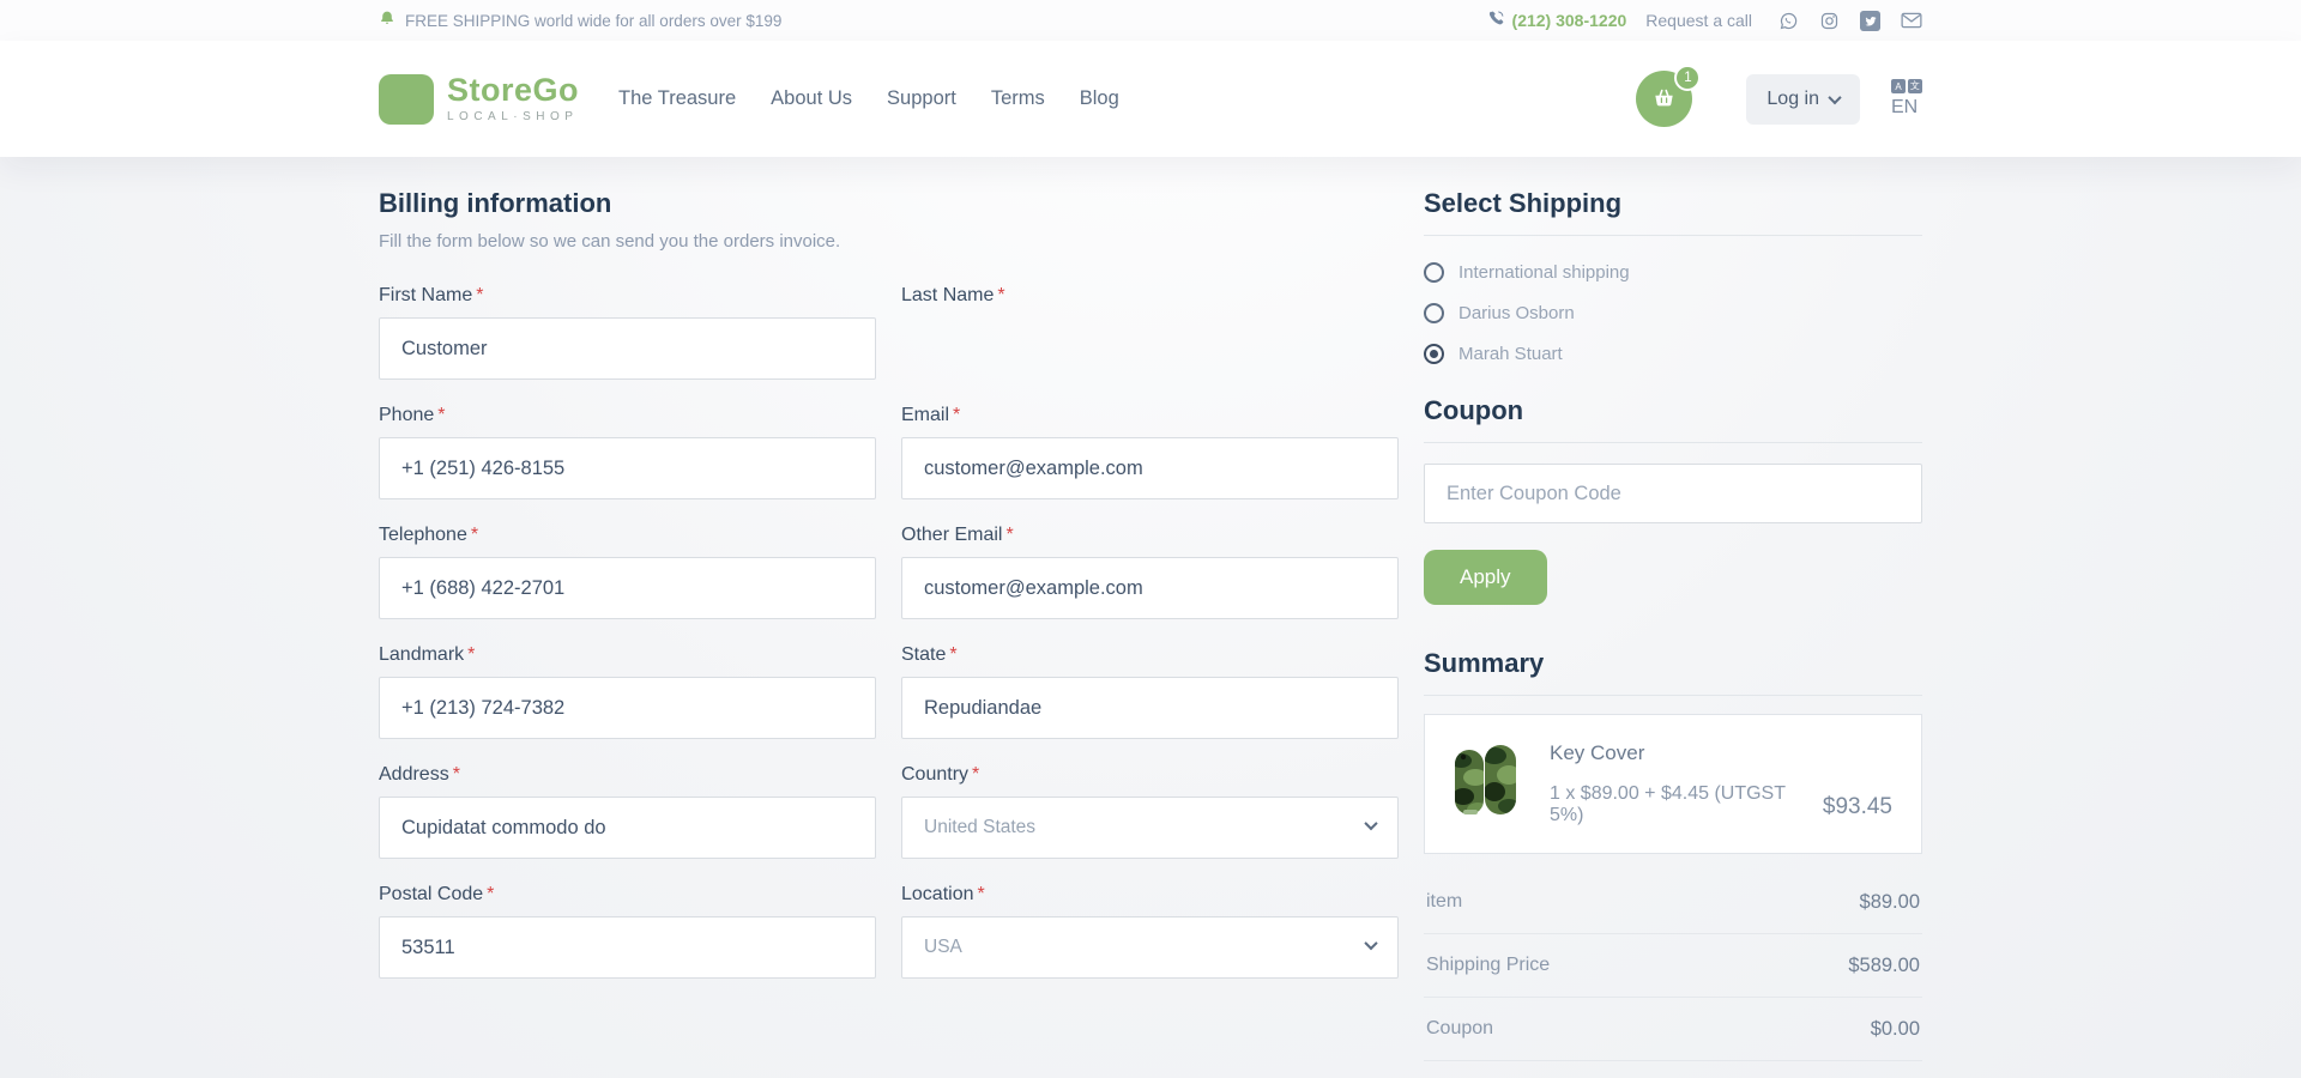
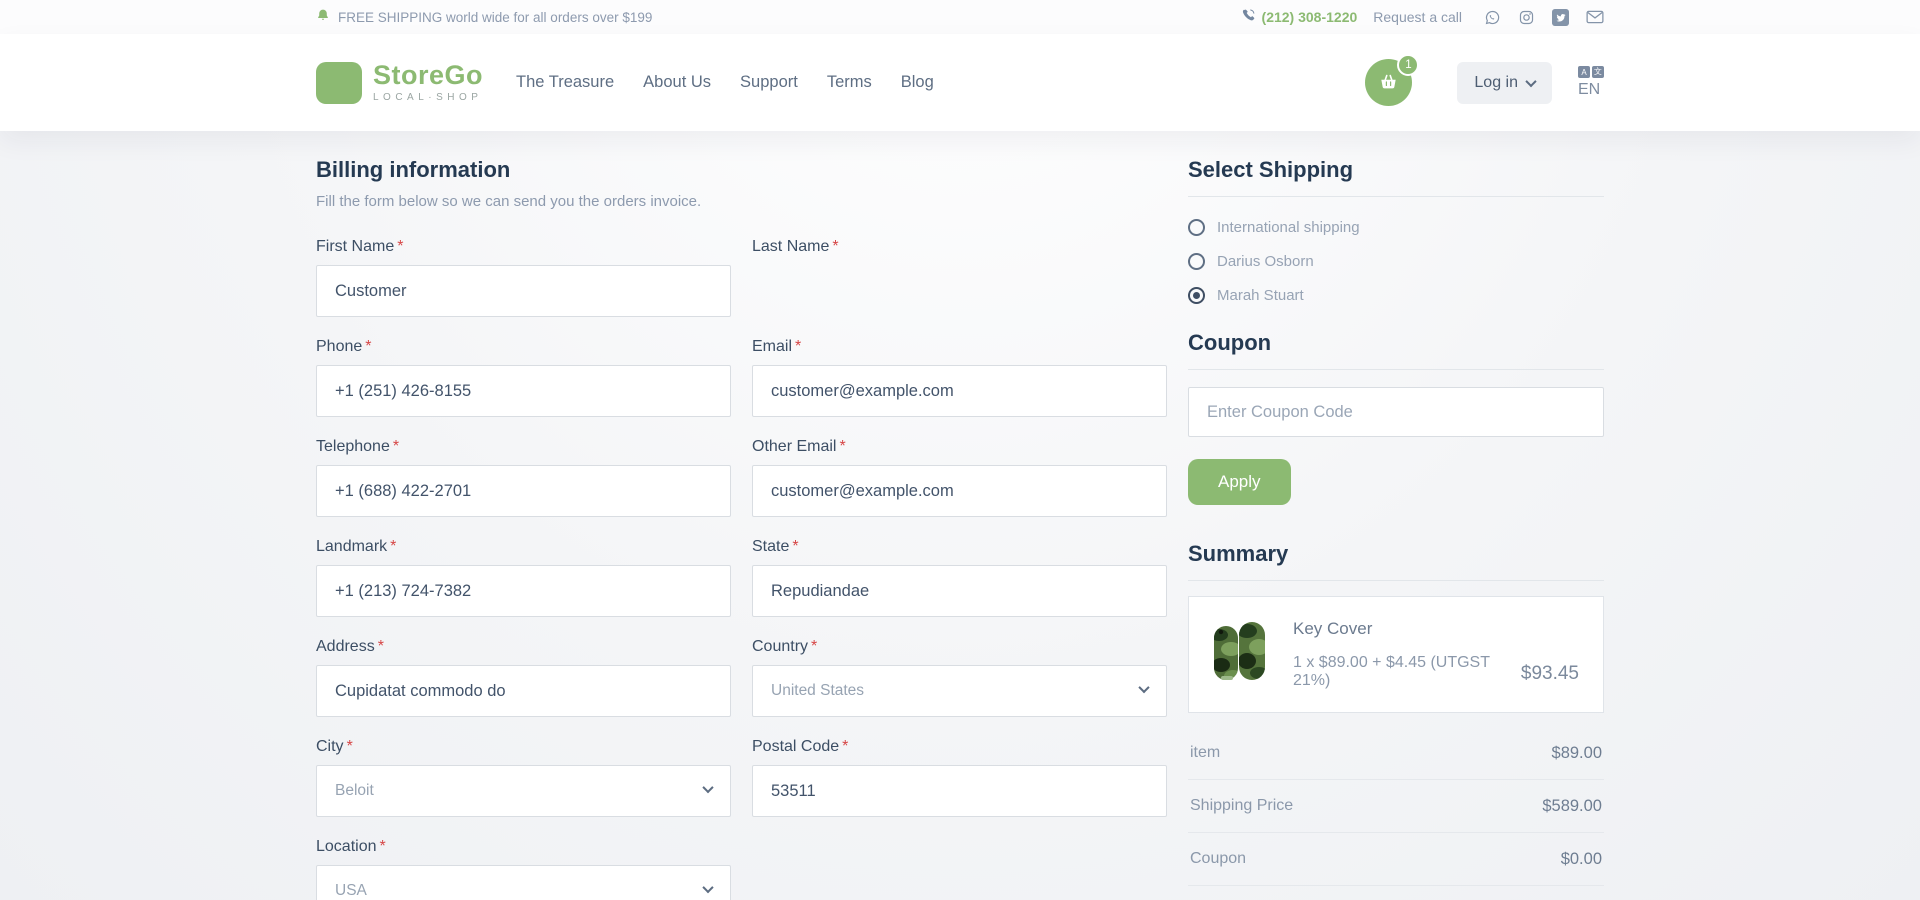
  FREE SHIPPING world wide for all orders over $199
  (212) 308-1220
  Request a call
  StoreGo
  LOCAL·SHOP
  The Treasure
  About Us
  Support
  Terms
  Blog
  1
  Log in
  A
  文
  EN
  Billing information
  Fill the form below so we can send you the orders invoice.
  First Name *
  Customer
  Last Name *
  Phone *
  +1 (251) 426-8155
  Email *
  customer@example.com
  Telephone *
  +1 (688) 422-2701
  Other Email *
  customer@example.com
  Landmark *
  +1 (213) 724-7382
  State *
  Repudiandae
  Address *
  Cupidatat commodo do
  Country *
  United States
+ City *
+ Beloit
  Postal Code *
  53511
  Location *
  USA
  Select Shipping
  International shipping
  Darius Osborn
  Marah Stuart
  Coupon
  Enter Coupon Code Apply
  Summary
  Key Cover
- 1 x $89.00 + $4.45 (UTGST 5%)
+ 1 x $89.00 + $4.45 (UTGST 21%)
  $93.45
  item
  $89.00
  Shipping Price
  $589.00
  Coupon
  $0.00
